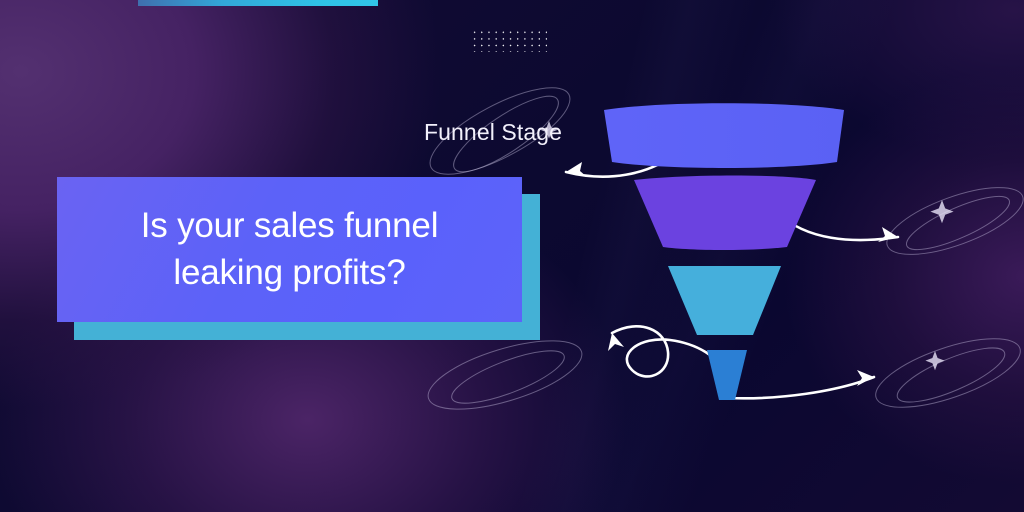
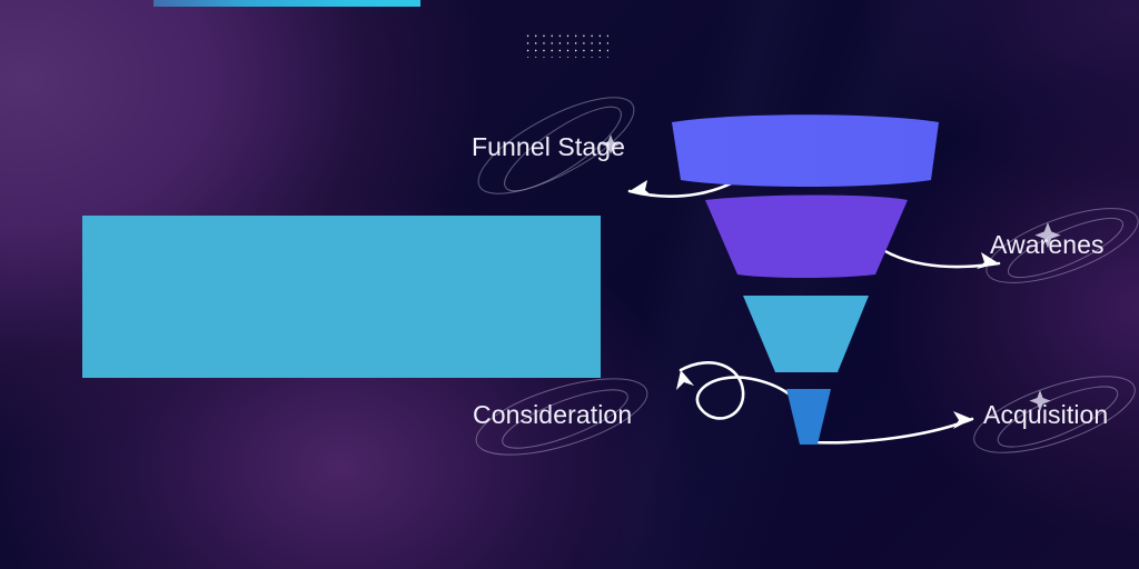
- Is your sales funnel
- leaking profits?
  Funnel Stage
+ Awarenes
+ Consideration
+ Acquisition
